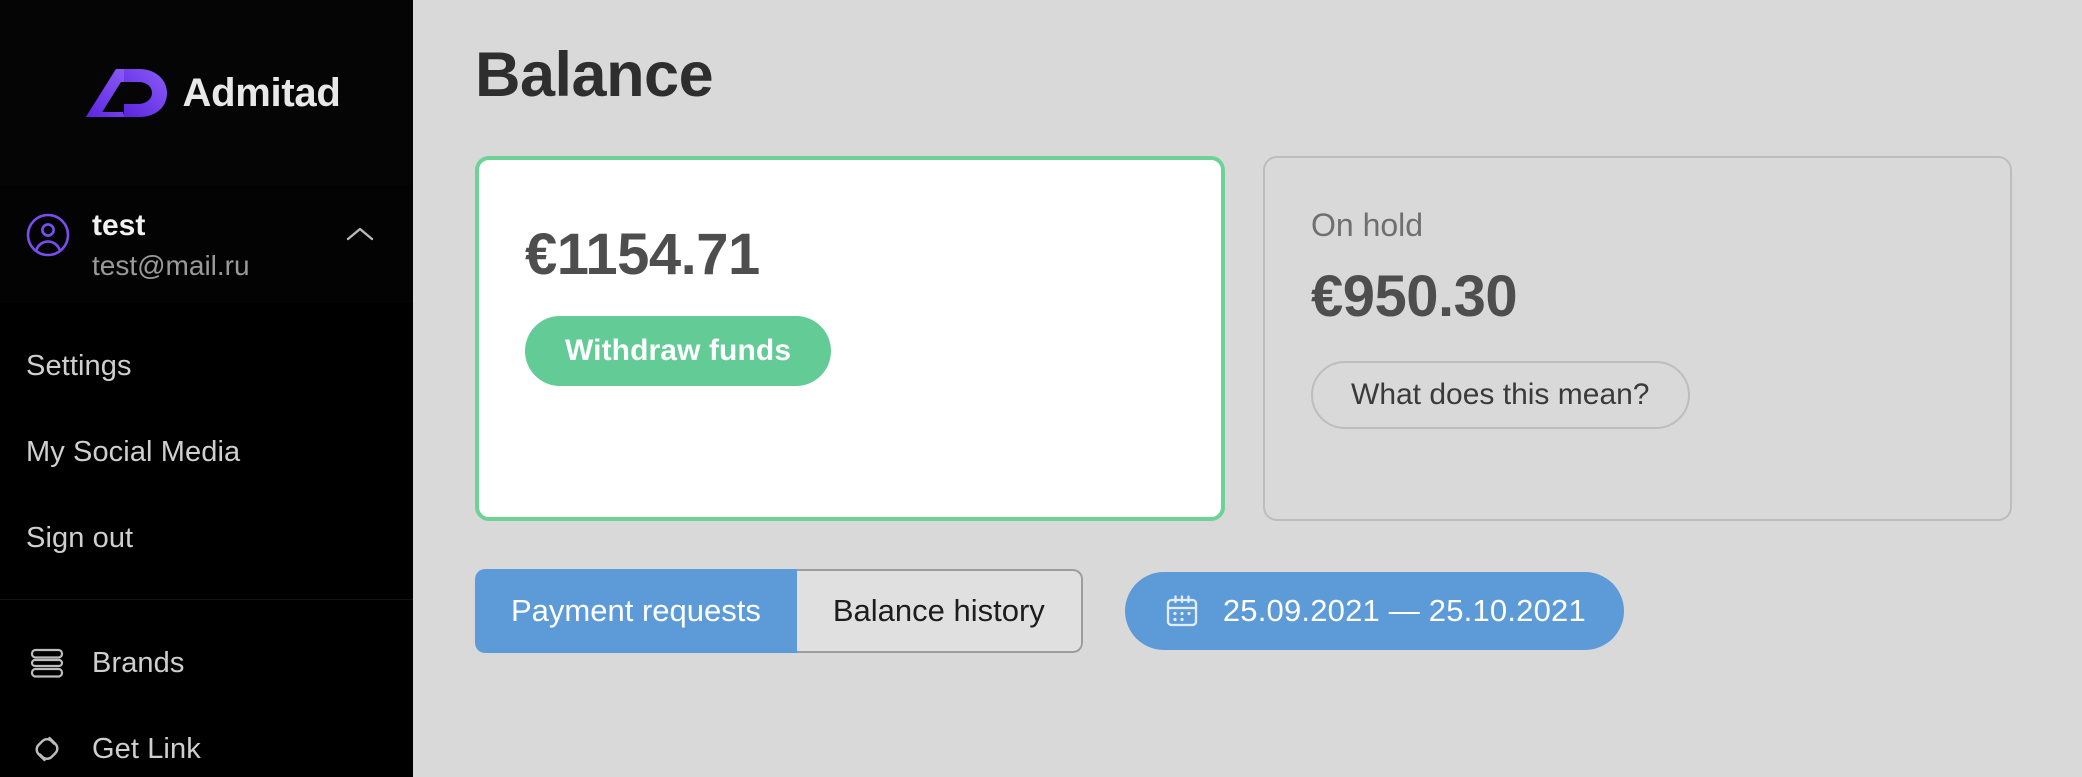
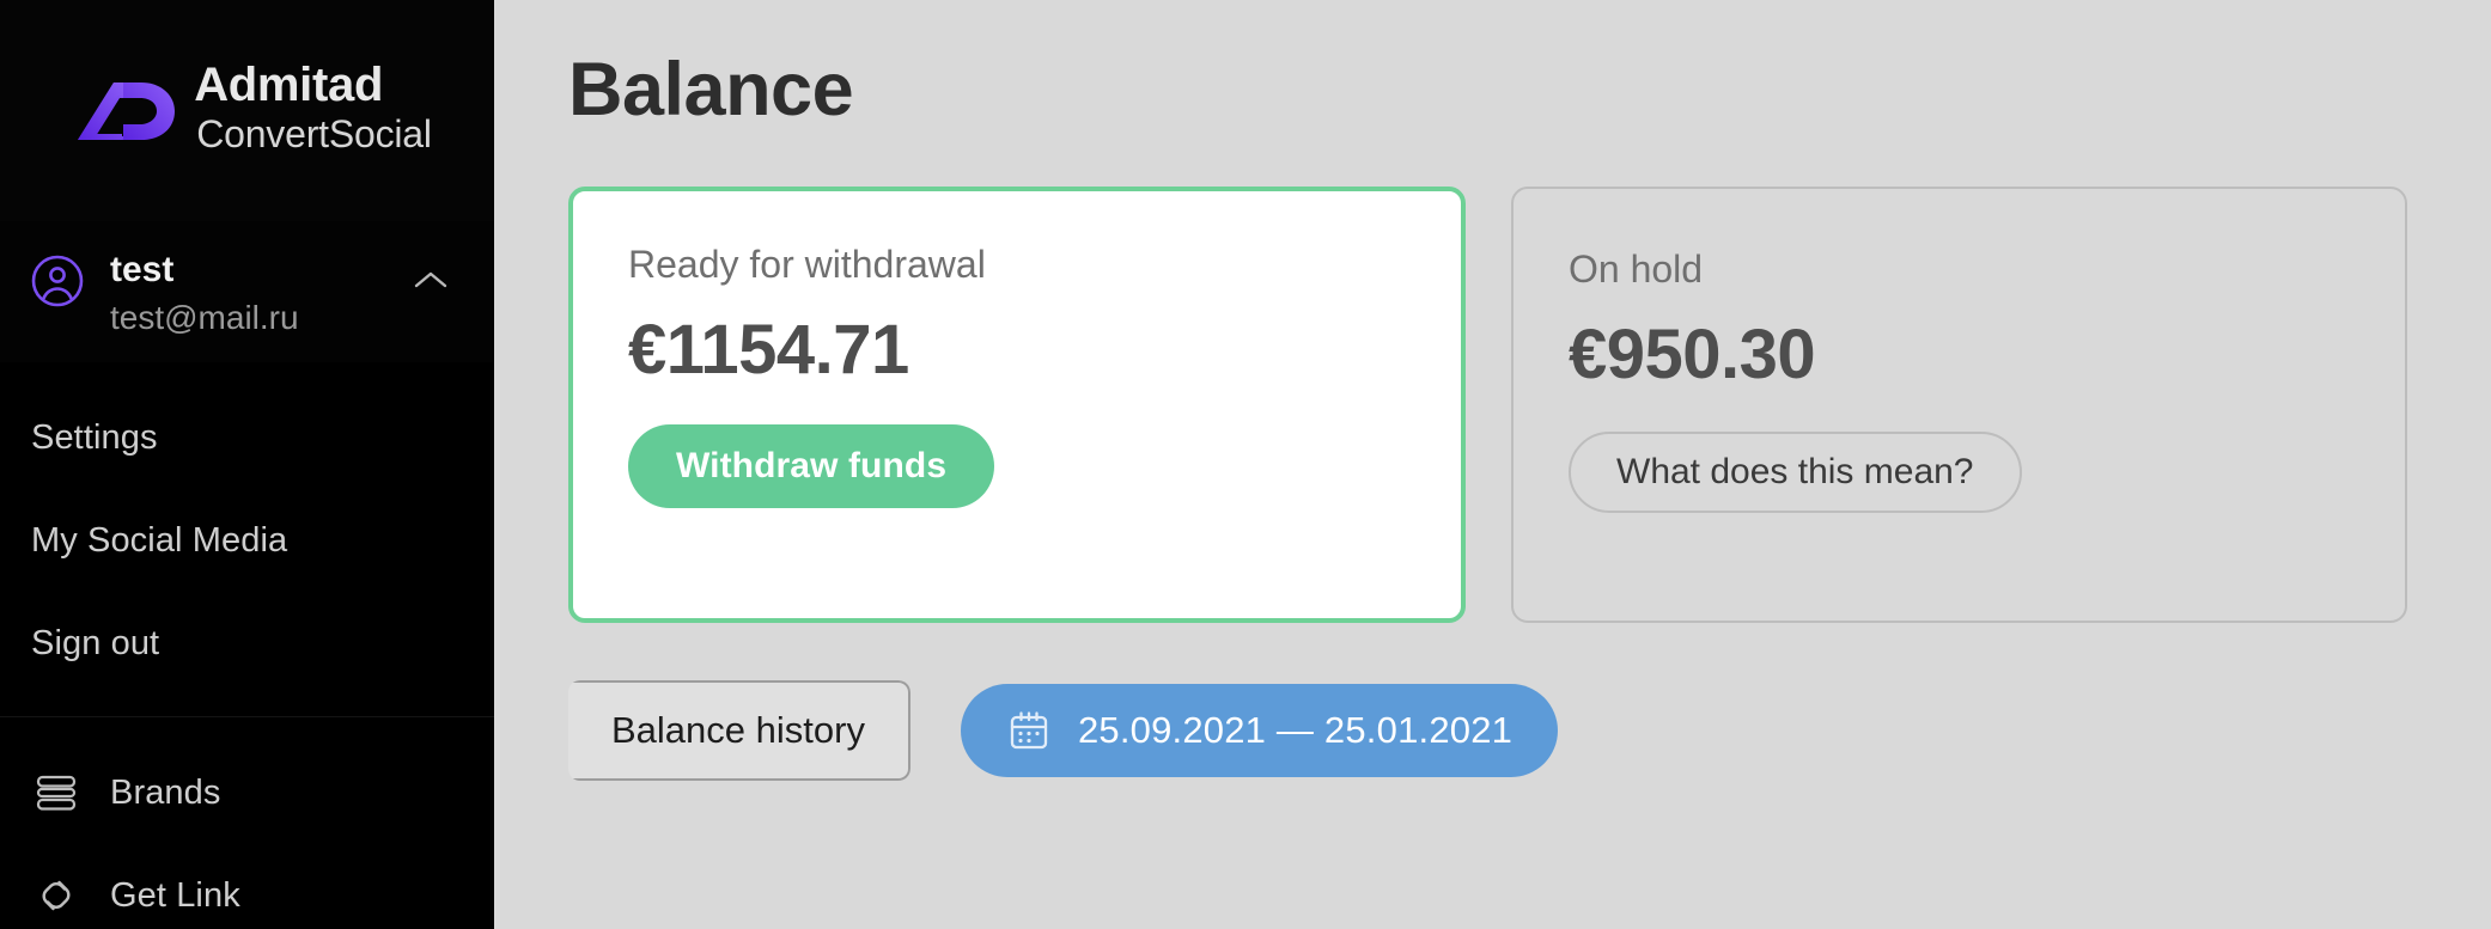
  Admitad
+ ConvertSocial
  test
  test@mail.ru
  Settings
  My Social Media
  Sign out
  Brands
  Get Link
  Balance
+ Ready for withdrawal
  €1154.71
  Withdraw funds
  On hold
  €950.30
  What does this mean?
- Payment requests
  Balance history
- 25.09.2021 — 25.10.2021
+ 25.09.2021 — 25.01.2021
